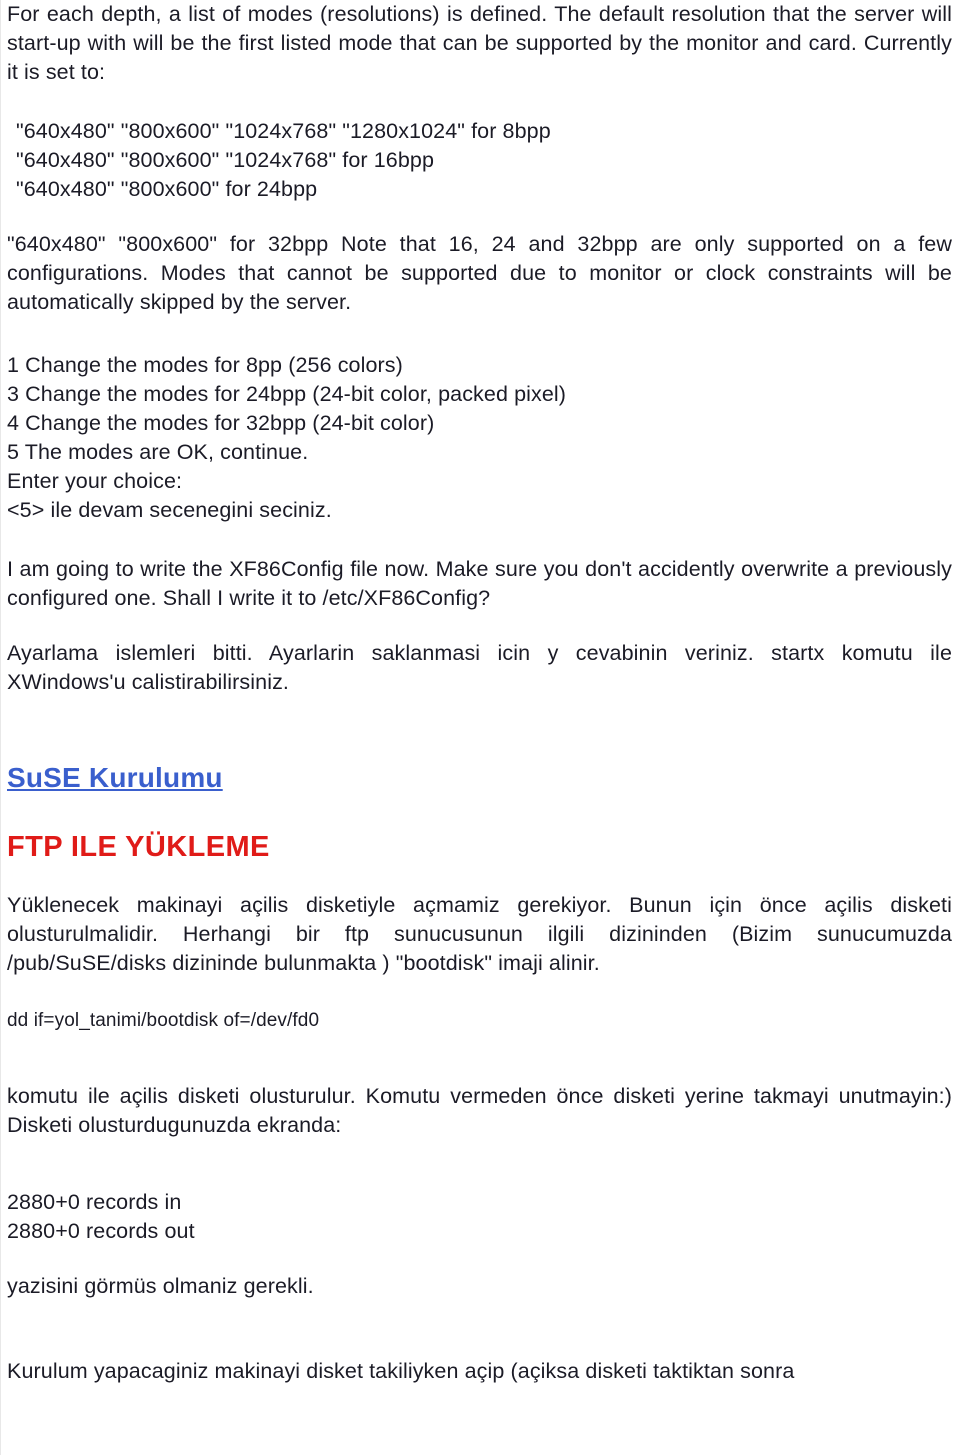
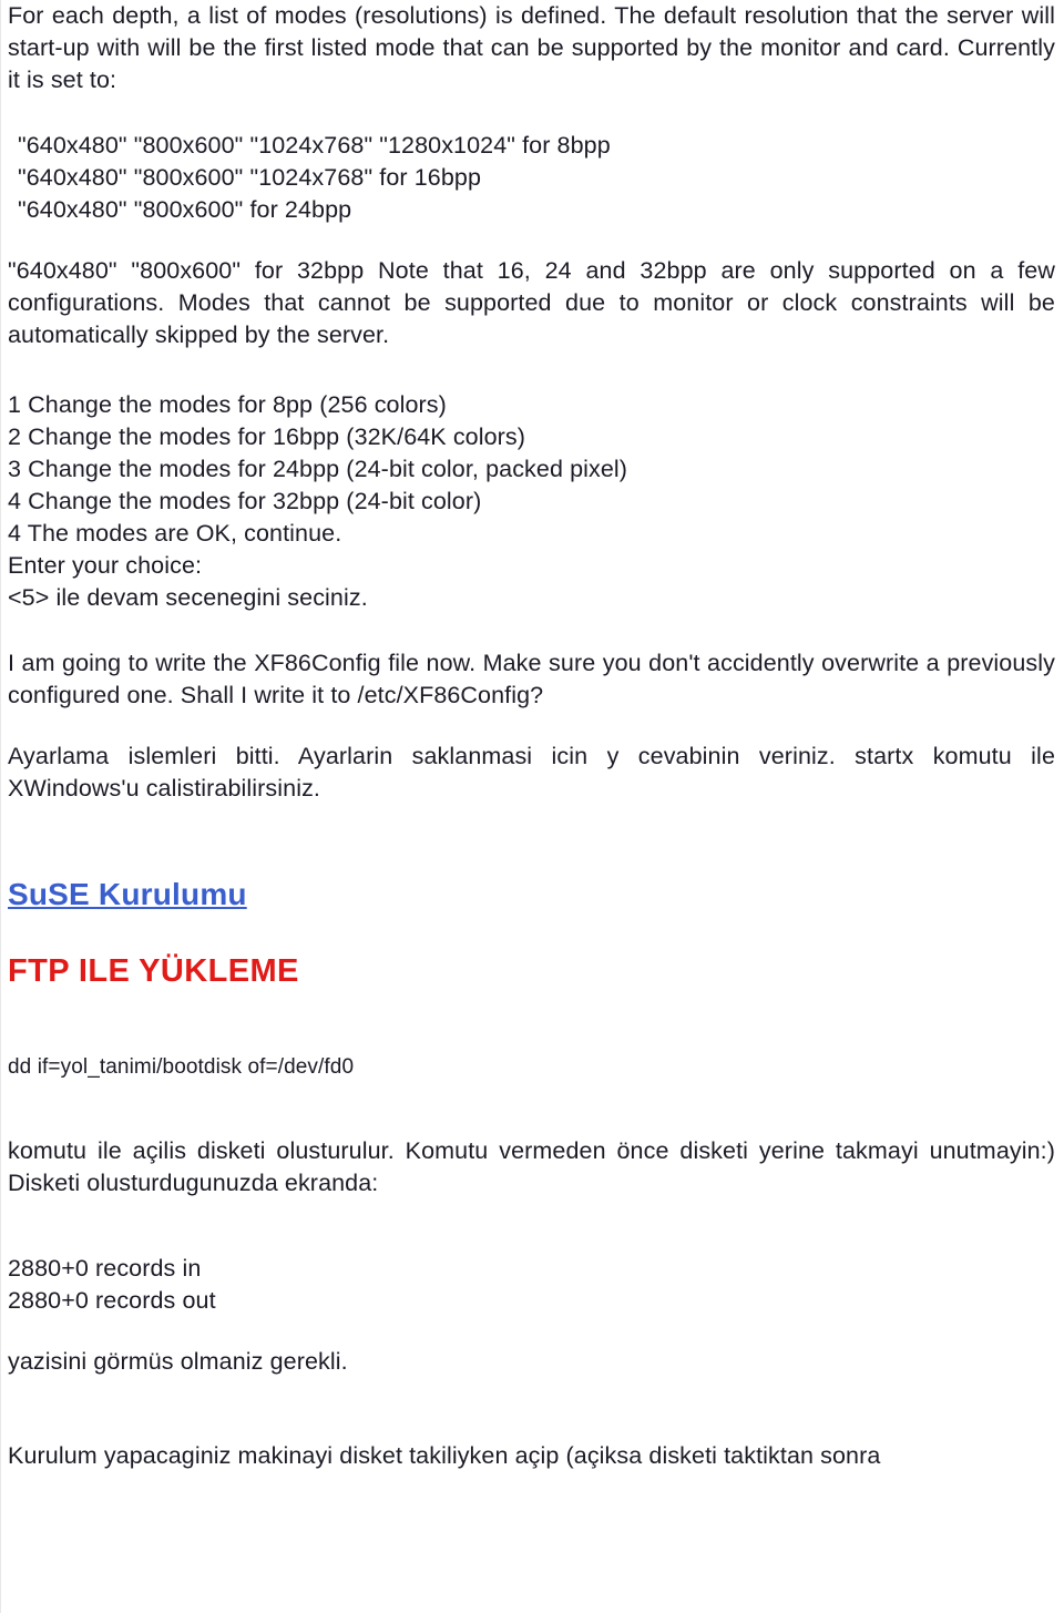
  For each depth, a list of modes (resolutions) is defined. The default resolution that the server will start-up with will be the first listed mode that can be supported by the monitor and card. Currently it is set to:
  "640x480" "800x600" "1024x768" "1280x1024" for 8bpp
  "640x480" "800x600" "1024x768" for 16bpp
  "640x480" "800x600" for 24bpp
  "640x480" "800x600" for 32bpp Note that 16, 24 and 32bpp are only supported on a few configurations. Modes that cannot be supported due to monitor or clock constraints will be automatically skipped by the server.
  1 Change the modes for 8pp (256 colors)
+ 2 Change the modes for 16bpp (32K/64K colors)
  3 Change the modes for 24bpp (24-bit color, packed pixel)
  4 Change the modes for 32bpp (24-bit color)
- 5 The modes are OK, continue.
+ 4 The modes are OK, continue.
  Enter your choice:
  <5> ile devam secenegini seciniz.
  I am going to write the XF86Config file now. Make sure you don't accidently overwrite a previously configured one. Shall I write it to /etc/XF86Config?
  Ayarlama islemleri bitti. Ayarlarin saklanmasi icin y cevabinin veriniz. startx komutu ile XWindows'u calistirabilirsiniz.
  SuSE Kurulumu
  FTP ILE YÜKLEME
- Yüklenecek makinayi açilis disketiyle açmamiz gerekiyor. Bunun için önce açilis disketi olusturulmalidir. Herhangi bir ftp sunucusunun ilgili dizininden (Bizim sunucumuzda /pub/SuSE/disks dizininde bulunmakta ) "bootdisk" imaji alinir.
  dd if=yol_tanimi/bootdisk of=/dev/fd0
  komutu ile açilis disketi olusturulur. Komutu vermeden önce disketi yerine takmayi unutmayin:) Disketi olusturdugunuzda ekranda:
  2880+0 records in
  2880+0 records out
  yazisini görmüs olmaniz gerekli.
  Kurulum yapacaginiz makinayi disket takiliyken açip (açiksa disketi taktiktan sonra
